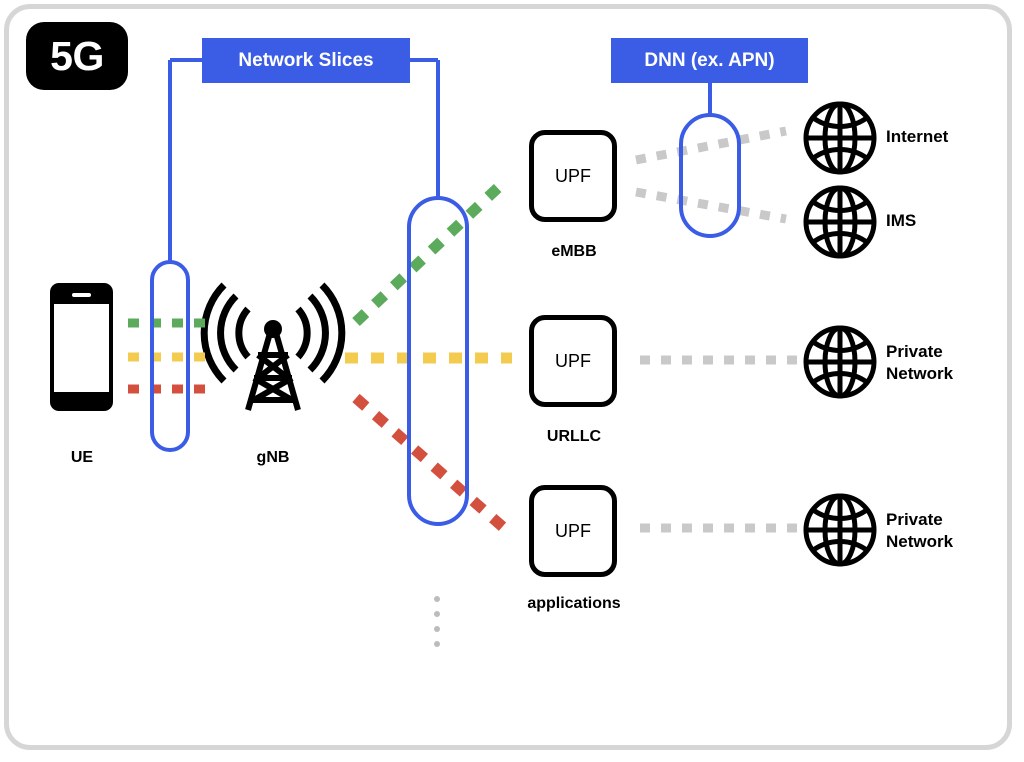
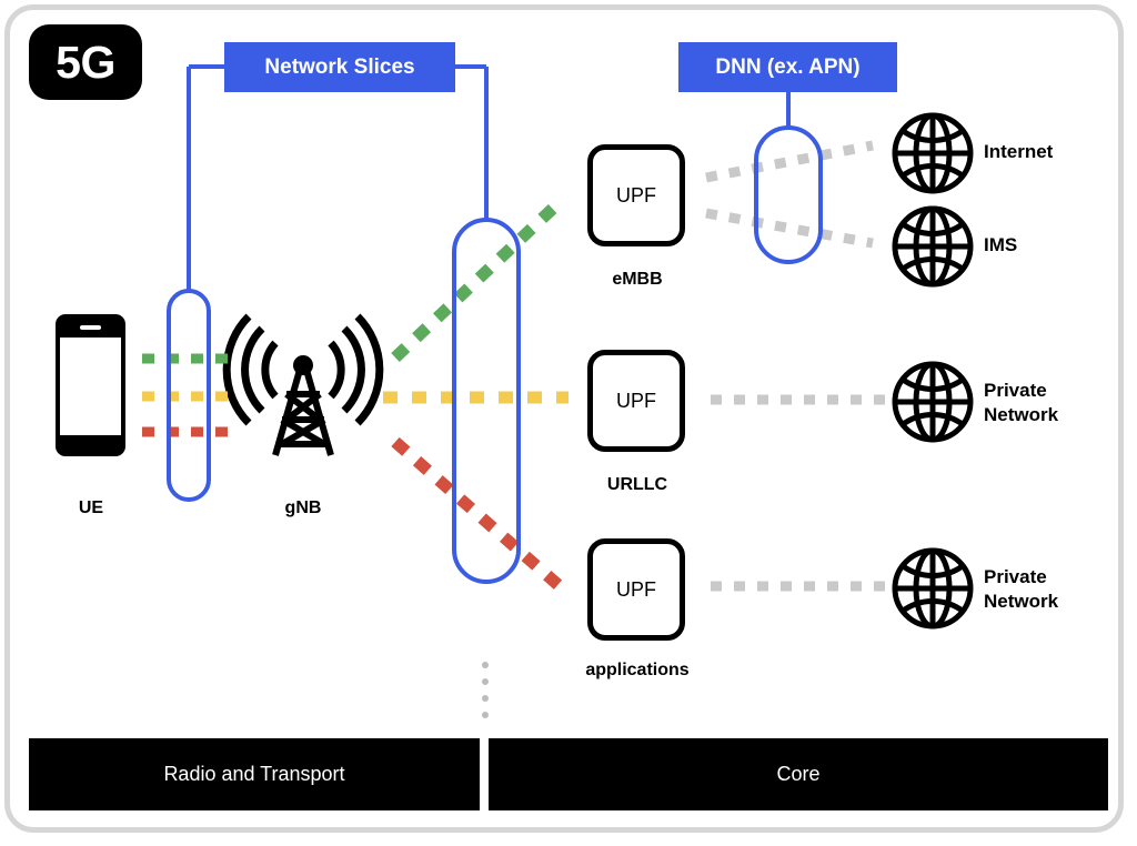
  5G
  Network Slices
  DNN (ex. APN)
  UE
  gNB
  UPF
  eMBB
  UPF
  URLLC
  UPF
  applications
  Internet
  IMS
  Private
  Network
  Private
  Network
+ Radio and Transport
+ Core
